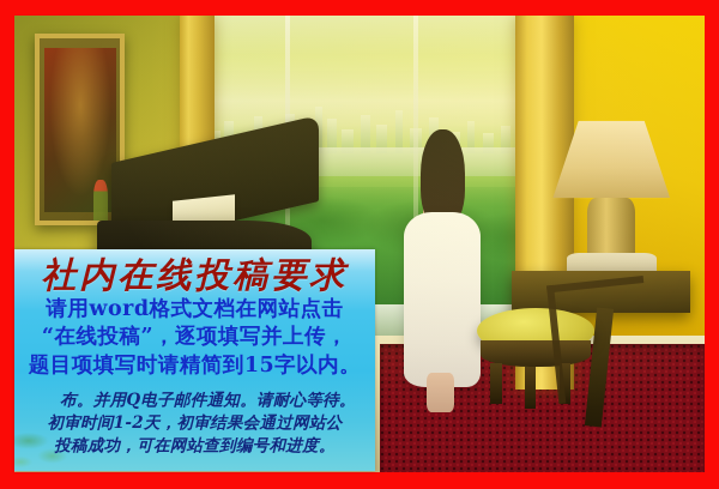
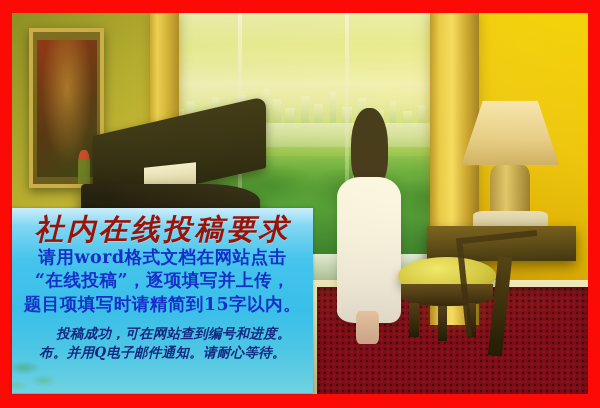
  社内在线投稿要求
  请用word格式文档在网站点击
  “在线投稿”，逐项填写并上传，
  题目项填写时请精简到15字以内。
- 布。并用Q电子邮件通知。请耐心等待。
+ 投稿成功，可在网站查到编号和进度。
- 初审时间1-2天，初审结果会通过网站公
- 投稿成功，可在网站查到编号和进度。
+ 布。并用Q电子邮件通知。请耐心等待。
